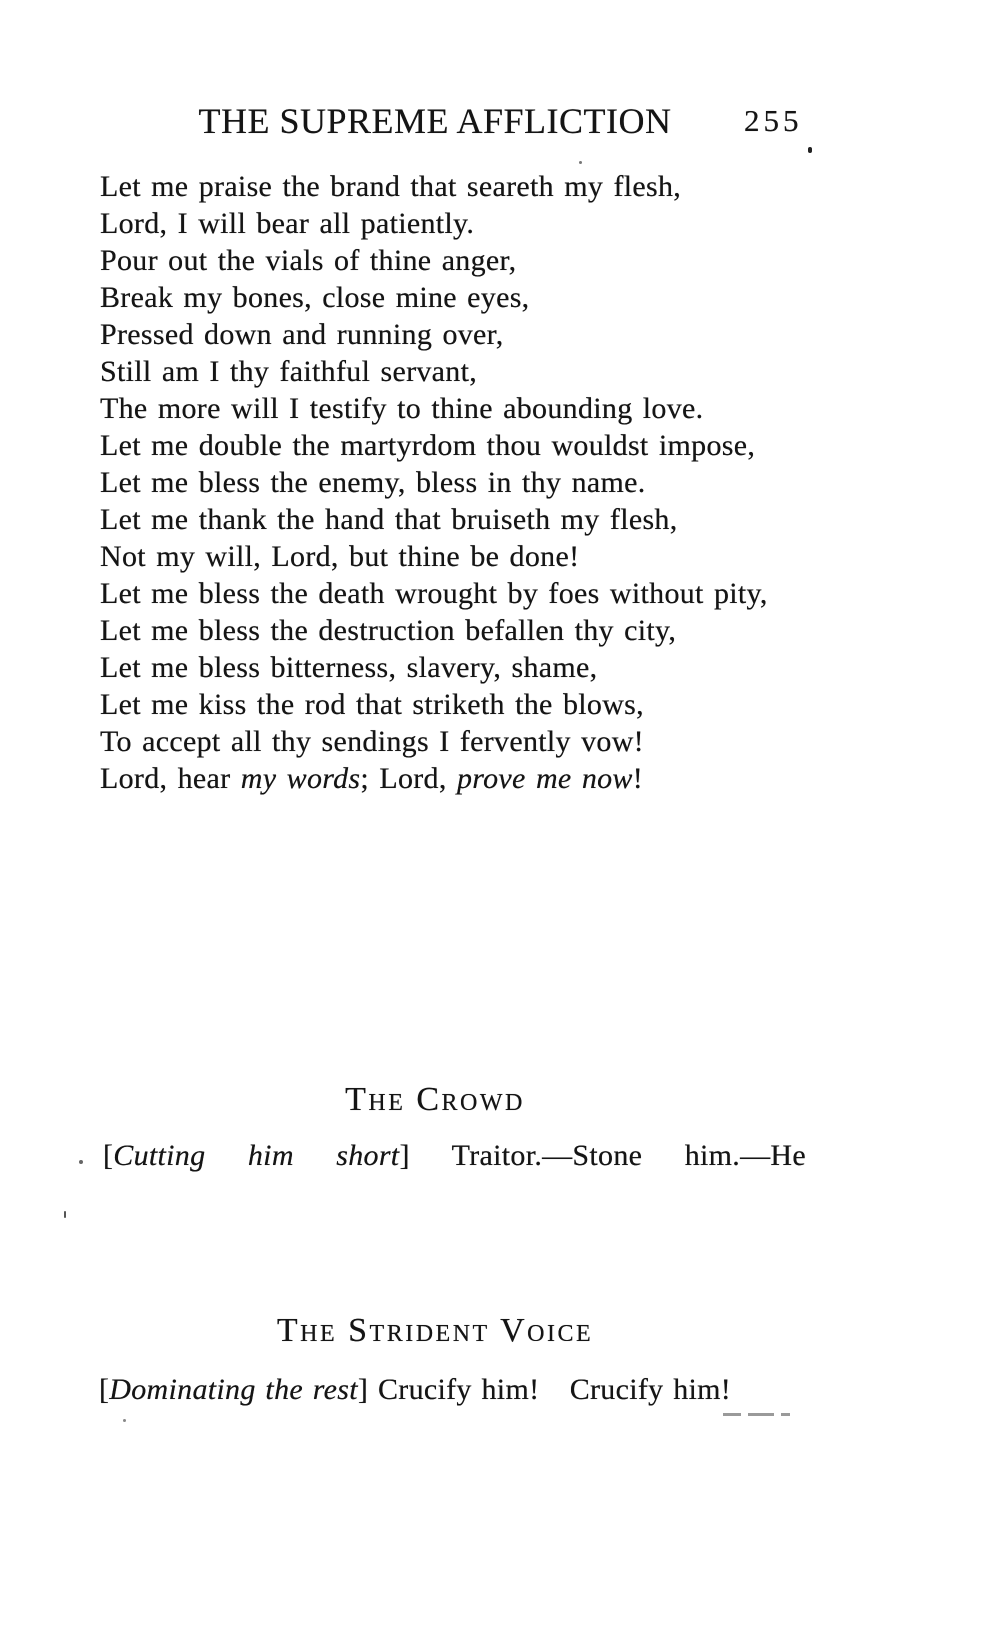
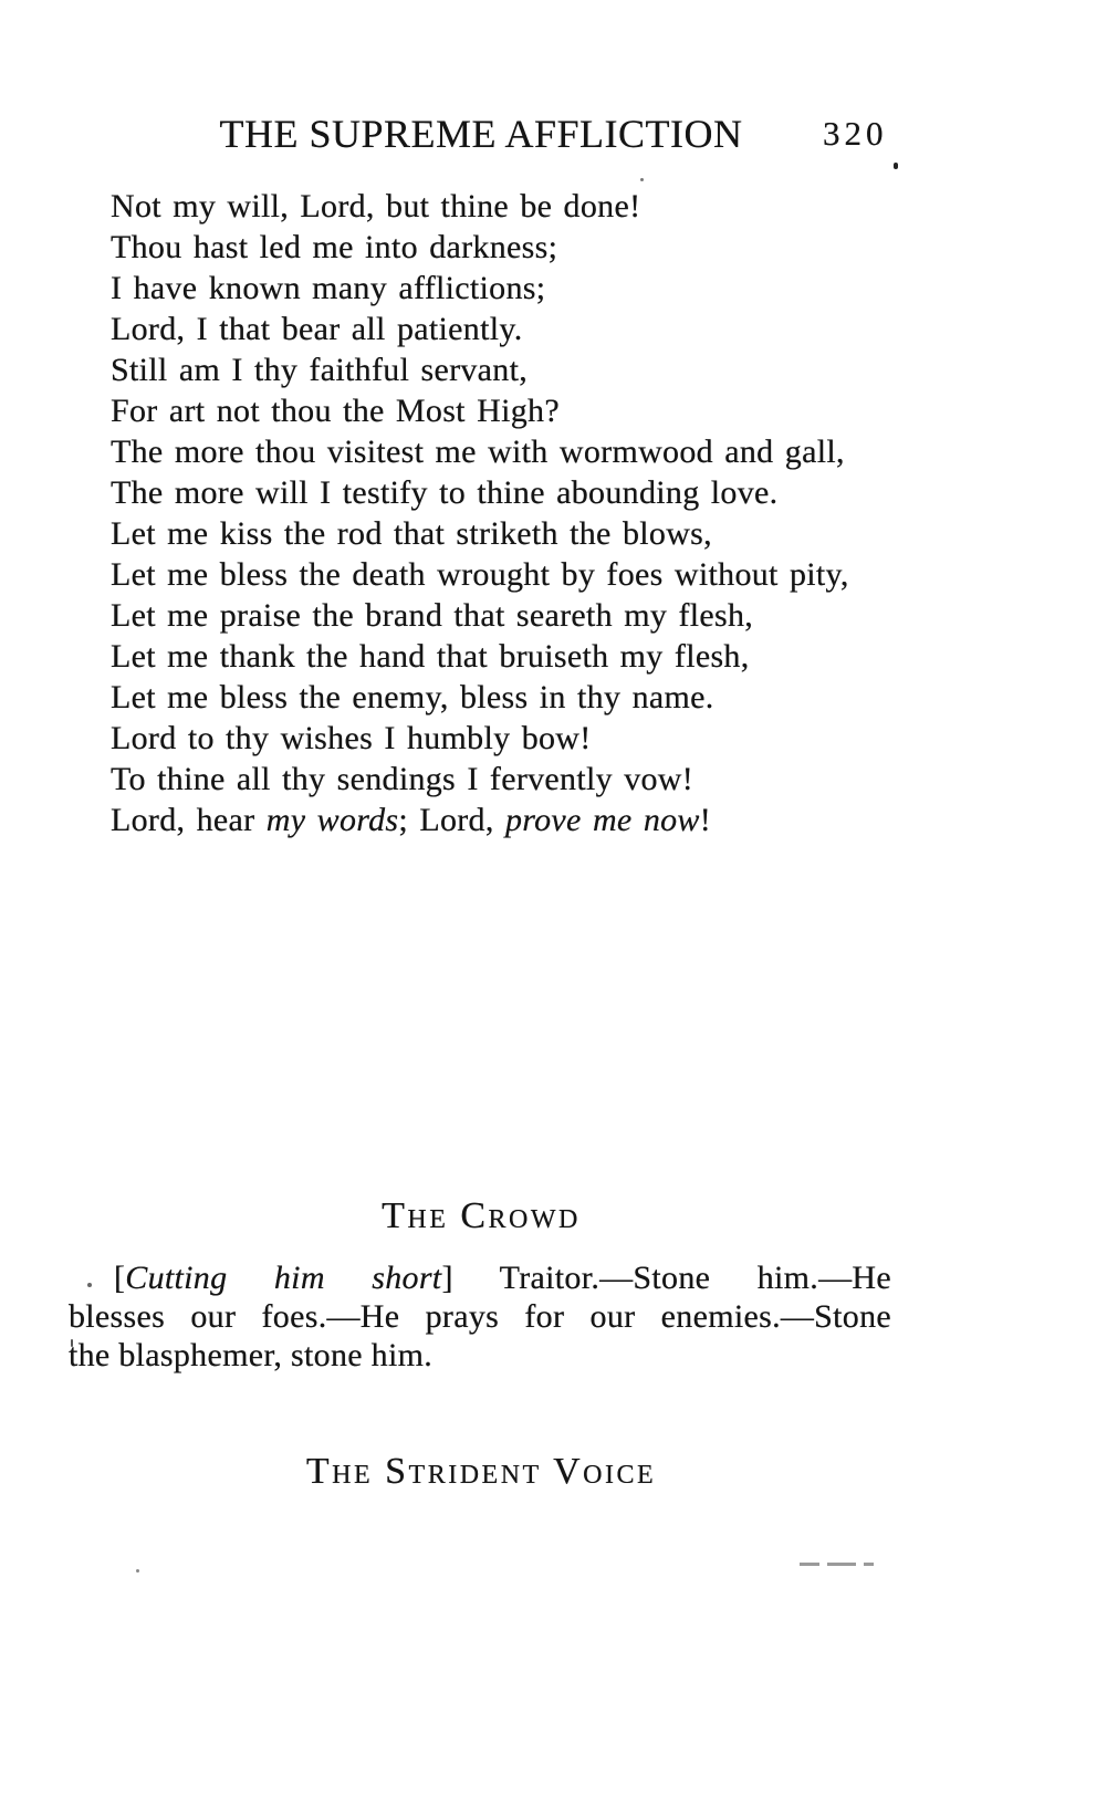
  THE SUPREME AFFLICTION
- 255
+ 320
- Let me praise the brand that seareth my flesh,
+ Not my will, Lord, but thine be done!
+ Thou hast led me into darkness;
+ I have known many afflictions;
- Lord, I will bear all patiently.
+ Lord, I that bear all patiently.
- Pour out the vials of thine anger,
- Break my bones, close mine eyes,
- Pressed down and running over,
  Still am I thy faithful servant,
+ For art not thou the Most High?
+ The more thou visitest me with wormwood and gall,
  The more will I testify to thine abounding love.
- Let me double the martyrdom thou wouldst impose,
- Let me bless the enemy, bless in thy name.
+ Let me kiss the rod that striketh the blows,
- Let me thank the hand that bruiseth my flesh,
+ Let me bless the death wrought by foes without pity,
- Not my will, Lord, but thine be done!
+ Let me praise the brand that seareth my flesh,
- Let me bless the death wrought by foes without pity,
+ Let me thank the hand that bruiseth my flesh,
- Let me bless the destruction befallen thy city,
- Let me bless bitterness, slavery, shame,
- Let me kiss the rod that striketh the blows,
+ Let me bless the enemy, bless in thy name.
+ Lord to thy wishes I humbly bow!
- To accept all thy sendings I fervently vow!
+ To thine all thy sendings I fervently vow!
  Lord, hear my words; Lord, prove me now!
  The Crowd
  [Cutting him short] Traitor.—Stone him.—He
+ blesses our foes.—He prays for our enemies.—Stone
+ the blasphemer, stone him.
  The Strident Voice
- [Dominating the rest] Crucify him! Crucify him!
